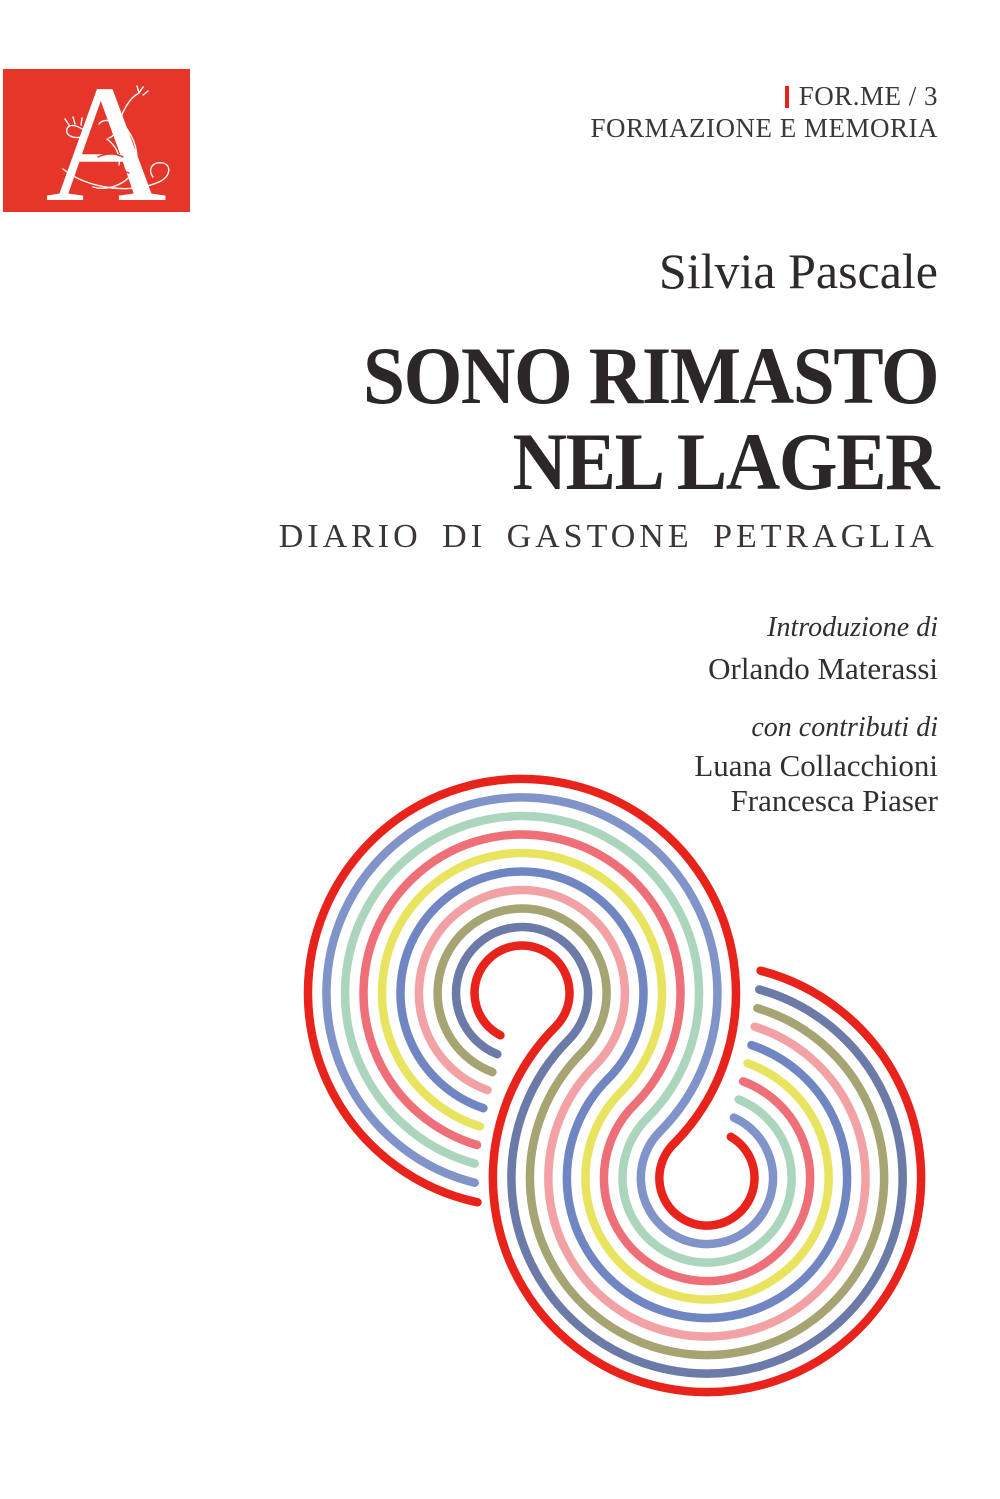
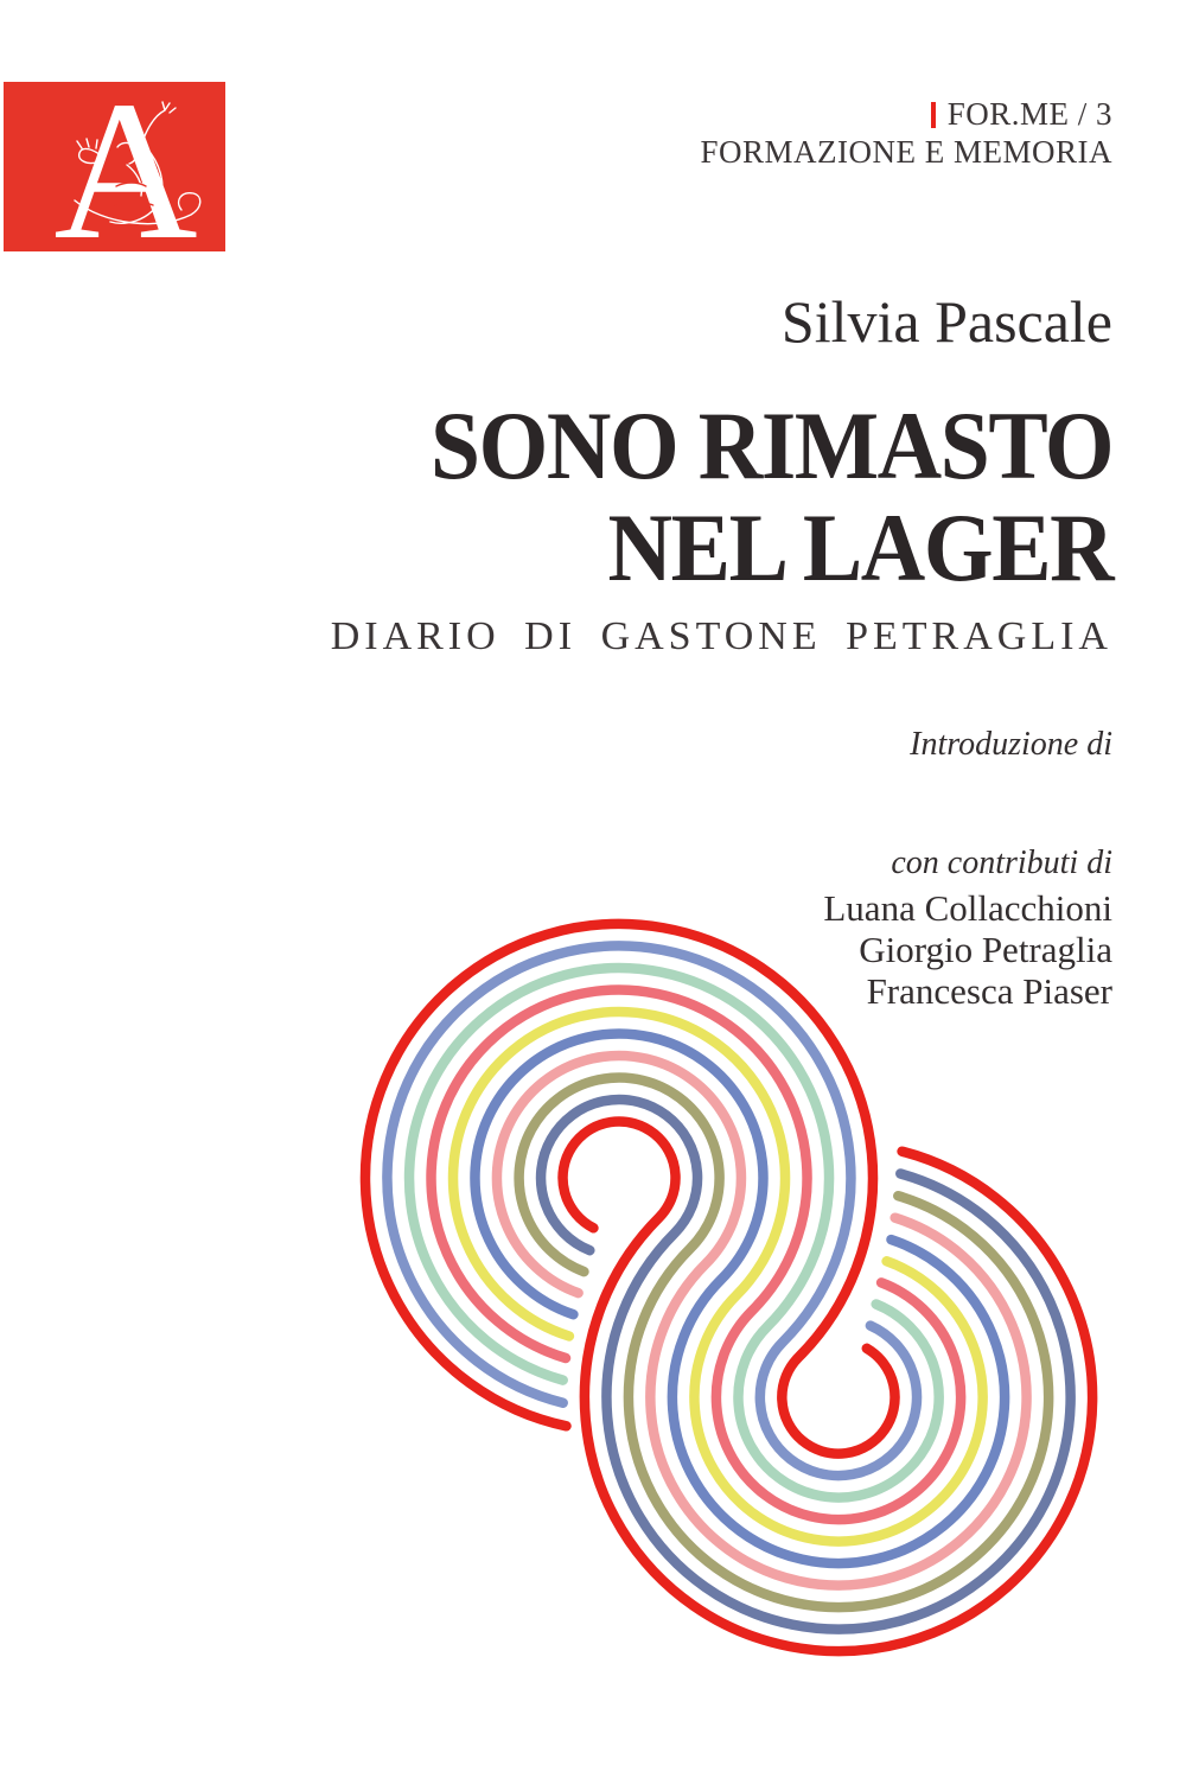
  A
  FOR.ME / 3
  FORMAZIONE E MEMORIA
  Silvia Pascale
  SONO RIMASTO
  NEL LAGER
  DIARIO DI GASTONE PETRAGLIA
  Introduzione di
- Orlando Materassi
  con contributi di
  Luana Collacchioni
+ Giorgio Petraglia
  Francesca Piaser
